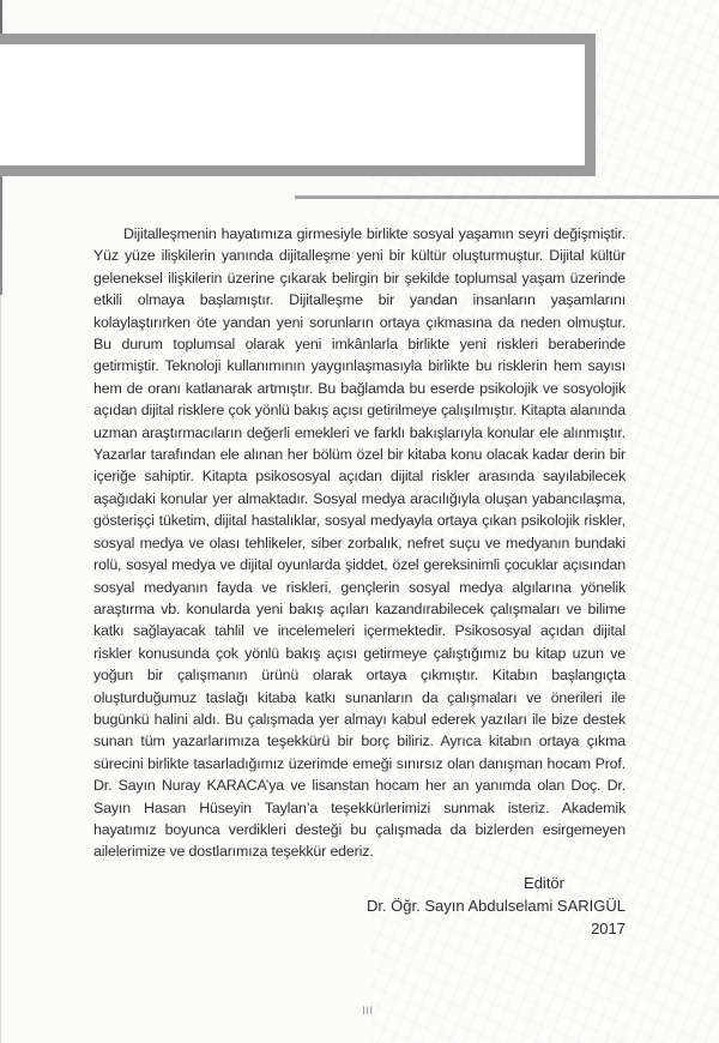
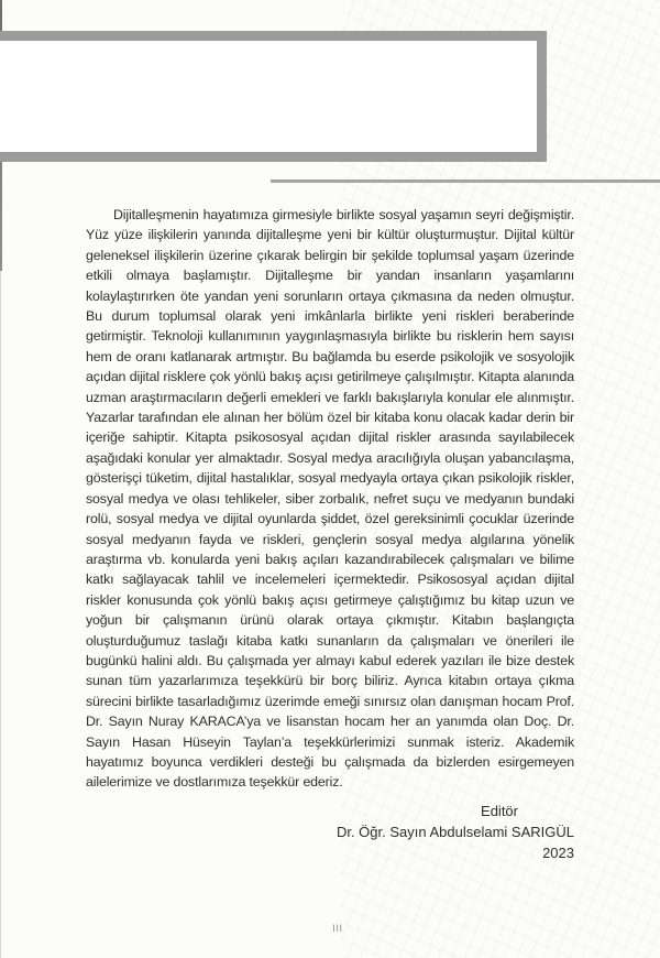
- Dijitalleşmenin hayatımıza girmesiyle birlikte sosyal yaşamın seyri değişmiştir. Yüz yüze ilişkilerin yanında dijitalleşme yeni bir kültür oluşturmuştur. Dijital kültür geleneksel ilişkilerin üzerine çıkarak belirgin bir şekilde toplumsal yaşam üzerinde etkili olmaya başlamıştır. Dijitalleşme bir yandan insanların yaşamlarını kolaylaştırırken öte yandan yeni sorunların ortaya çıkmasına da neden olmuştur. Bu durum toplumsal olarak yeni imkânlarla birlikte yeni riskleri beraberinde getirmiştir. Teknoloji kullanımının yaygınlaşmasıyla birlikte bu risklerin hem sayısı hem de oranı katlanarak artmıştır. Bu bağlamda bu eserde psikolojik ve sosyolojik açıdan dijital risklere çok yönlü bakış açısı getirilmeye çalışılmıştır. Kitapta alanında uzman araştırmacıların değerli emekleri ve farklı bakışlarıyla konular ele alınmıştır. Yazarlar tarafından ele alınan her bölüm özel bir kitaba konu olacak kadar derin bir içeriğe sahiptir. Kitapta psikososyal açıdan dijital riskler arasında sayılabilecek aşağıdaki konular yer almaktadır. Sosyal medya aracılığıyla oluşan yabancılaşma, gösterişçi tüketim, dijital hastalıklar, sosyal medyayla ortaya çıkan psikolojik riskler, sosyal medya ve olası tehlikeler, siber zorbalık, nefret suçu ve medyanın bundaki rolü, sosyal medya ve dijital oyunlarda şiddet, özel gereksinimli çocuklar açısından sosyal medyanın fayda ve riskleri, gençlerin sosyal medya algılarına yönelik araştırma vb. konularda yeni bakış açıları kazandırabilecek çalışmaları ve bilime katkı sağlayacak tahlil ve incelemeleri içermektedir. Psikososyal açıdan dijital riskler konusunda çok yönlü bakış açısı getirmeye çalıştığımız bu kitap uzun ve yoğun bir çalışmanın ürünü olarak ortaya çıkmıştır. Kitabın başlangıçta oluşturduğumuz taslağı kitaba katkı sunanların da çalışmaları ve önerileri ile bugünkü halini aldı. Bu çalışmada yer almayı kabul ederek yazıları ile bize destek sunan tüm yazarlarımıza teşekkürü bir borç biliriz. Ayrıca kitabın ortaya çıkma sürecini birlikte tasarladığımız üzerimde emeği sınırsız olan danışman hocam Prof. Dr. Sayın Nuray KARACA’ya ve lisanstan hocam her an yanımda olan Doç. Dr. Sayın Hasan Hüseyin Taylan’a teşekkürlerimizi sunmak isteriz. Akademik hayatımız boyunca verdikleri desteği bu çalışmada da bizlerden esirgemeyen ailelerimize ve dostlarımıza teşekkür ederiz.
+ Dijitalleşmenin hayatımıza girmesiyle birlikte sosyal yaşamın seyri değişmiştir. Yüz yüze ilişkilerin yanında dijitalleşme yeni bir kültür oluşturmuştur. Dijital kültür geleneksel ilişkilerin üzerine çıkarak belirgin bir şekilde toplumsal yaşam üzerinde etkili olmaya başlamıştır. Dijitalleşme bir yandan insanların yaşamlarını kolaylaştırırken öte yandan yeni sorunların ortaya çıkmasına da neden olmuştur. Bu durum toplumsal olarak yeni imkânlarla birlikte yeni riskleri beraberinde getirmiştir. Teknoloji kullanımının yaygınlaşmasıyla birlikte bu risklerin hem sayısı hem de oranı katlanarak artmıştır. Bu bağlamda bu eserde psikolojik ve sosyolojik açıdan dijital risklere çok yönlü bakış açısı getirilmeye çalışılmıştır. Kitapta alanında uzman araştırmacıların değerli emekleri ve farklı bakışlarıyla konular ele alınmıştır. Yazarlar tarafından ele alınan her bölüm özel bir kitaba konu olacak kadar derin bir içeriğe sahiptir. Kitapta psikososyal açıdan dijital riskler arasında sayılabilecek aşağıdaki konular yer almaktadır. Sosyal medya aracılığıyla oluşan yabancılaşma, gösterişçi tüketim, dijital hastalıklar, sosyal medyayla ortaya çıkan psikolojik riskler, sosyal medya ve olası tehlikeler, siber zorbalık, nefret suçu ve medyanın bundaki rolü, sosyal medya ve dijital oyunlarda şiddet, özel gereksinimli çocuklar üzerinde sosyal medyanın fayda ve riskleri, gençlerin sosyal medya algılarına yönelik araştırma vb. konularda yeni bakış açıları kazandırabilecek çalışmaları ve bilime katkı sağlayacak tahlil ve incelemeleri içermektedir. Psikososyal açıdan dijital riskler konusunda çok yönlü bakış açısı getirmeye çalıştığımız bu kitap uzun ve yoğun bir çalışmanın ürünü olarak ortaya çıkmıştır. Kitabın başlangıçta oluşturduğumuz taslağı kitaba katkı sunanların da çalışmaları ve önerileri ile bugünkü halini aldı. Bu çalışmada yer almayı kabul ederek yazıları ile bize destek sunan tüm yazarlarımıza teşekkürü bir borç biliriz. Ayrıca kitabın ortaya çıkma sürecini birlikte tasarladığımız üzerimde emeği sınırsız olan danışman hocam Prof. Dr. Sayın Nuray KARACA’ya ve lisanstan hocam her an yanımda olan Doç. Dr. Sayın Hasan Hüseyin Taylan’a teşekkürlerimizi sunmak isteriz. Akademik hayatımız boyunca verdikleri desteği bu çalışmada da bizlerden esirgemeyen ailelerimize ve dostlarımıza teşekkür ederiz.
  Editör
  Dr. Öğr. Sayın Abdulselami SARIGÜL
- 2017
+ 2023
  III
